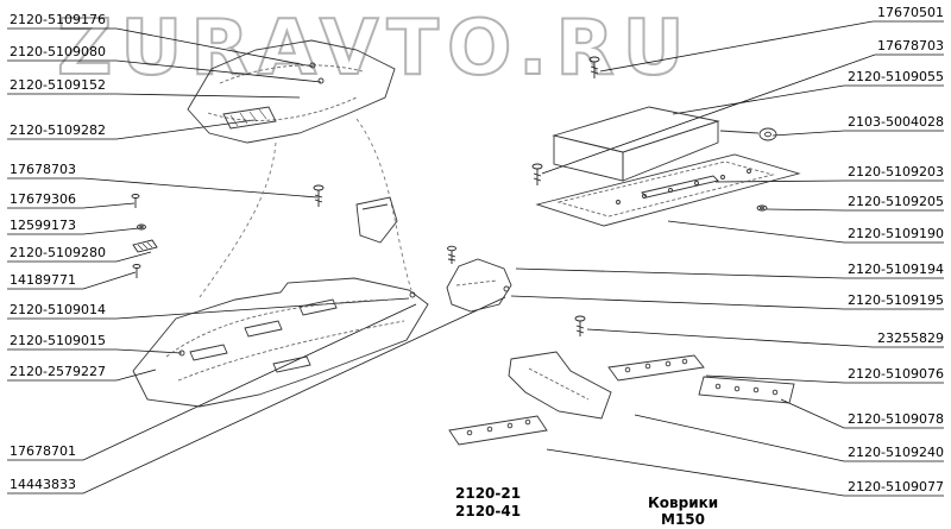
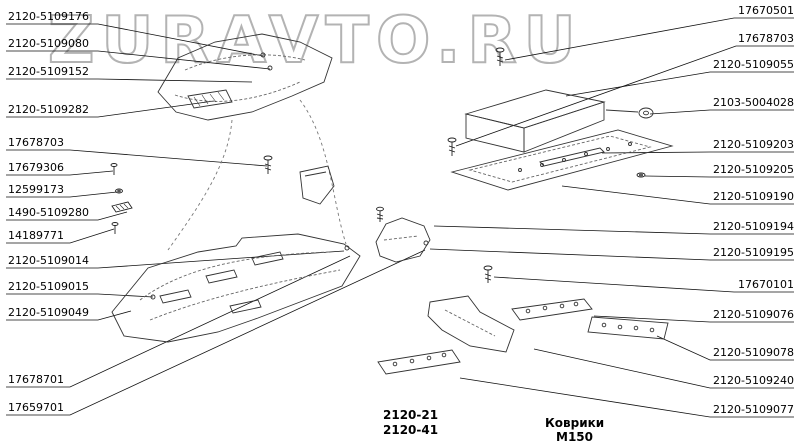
  ZURATO.RU
  2120-5109176
  2120-5109080
  2120-5109152
  2120-5109282
  17678703
  17679306
  12599173
- 2120-5109280
+ 1490-5109280
  14189771
  2120-5109014
  2120-5109015
- 2120-2579227
+ 2120-5109049
  17678701
- 14443833
+ 17659701
  17670501
  17678703
  2120-5109055
  2103-5004028
  2120-5109203
  2120-5109205
  2120-5109190
  2120-5109194
  2120-5109195
- 23255829
+ 17670101
  2120-5109076
  2120-5109078
  2120-5109240
  2120-5109077
  2120-21
  2120-41
  Коврики
  М150
